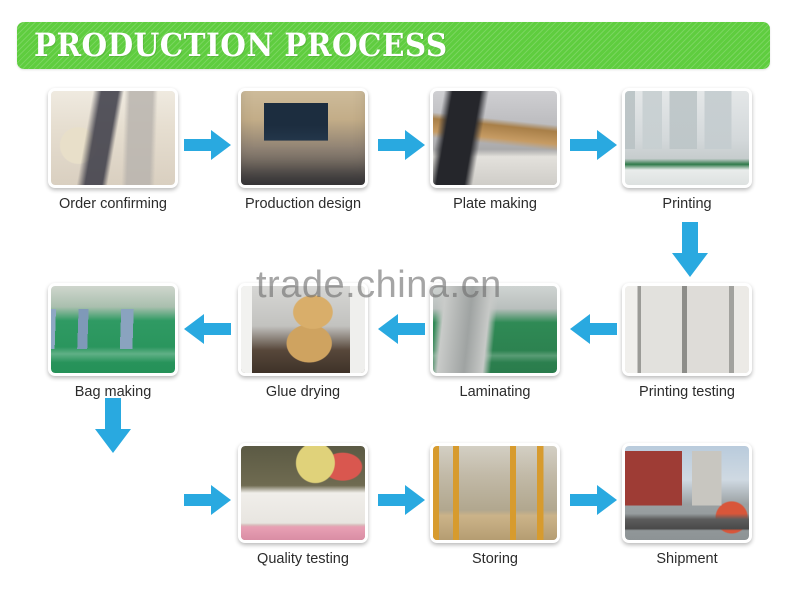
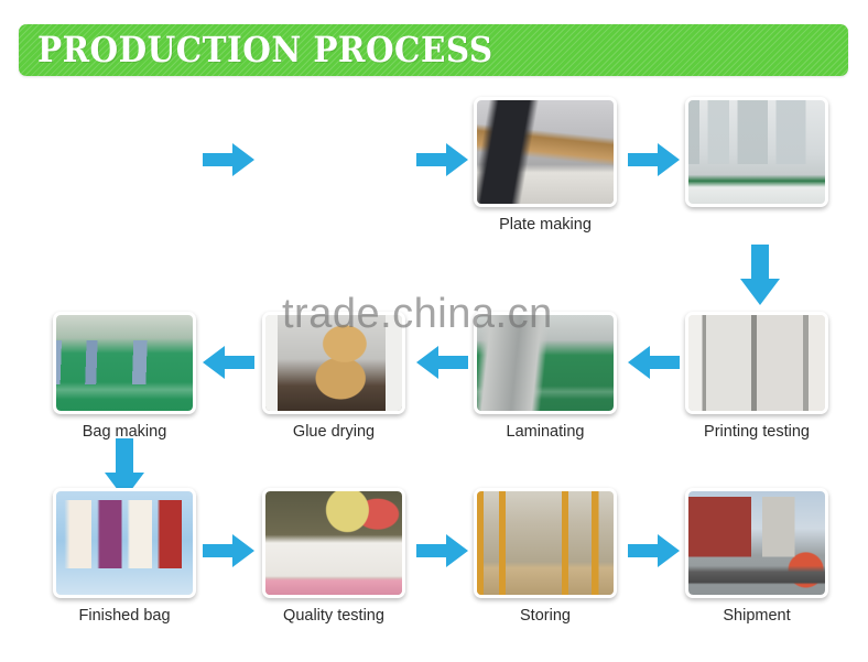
  PRODUCTION PROCESS
  trade.china.cn
- Order confirming
- Production design
  Plate making
- Printing
  Bag making
  Glue drying
  Laminating
  Printing testing
+ Finished bag
  Quality testing
  Storing
  Shipment
